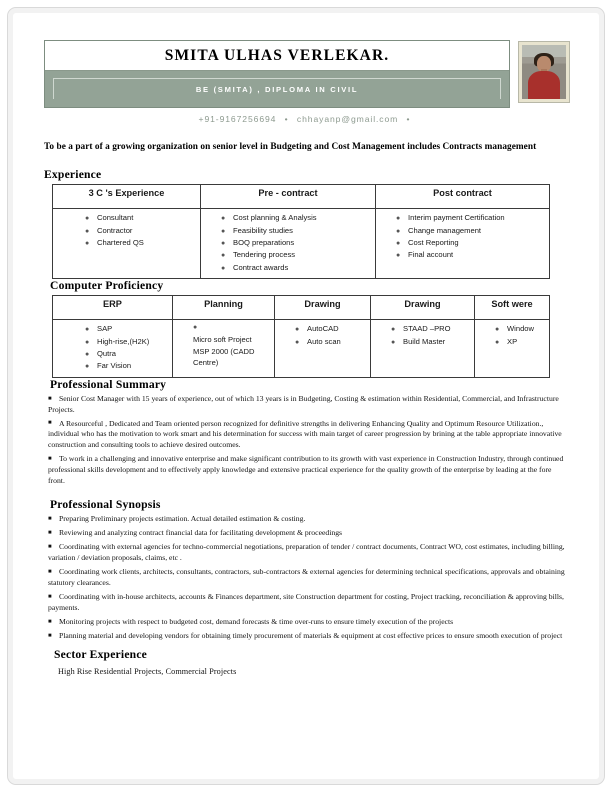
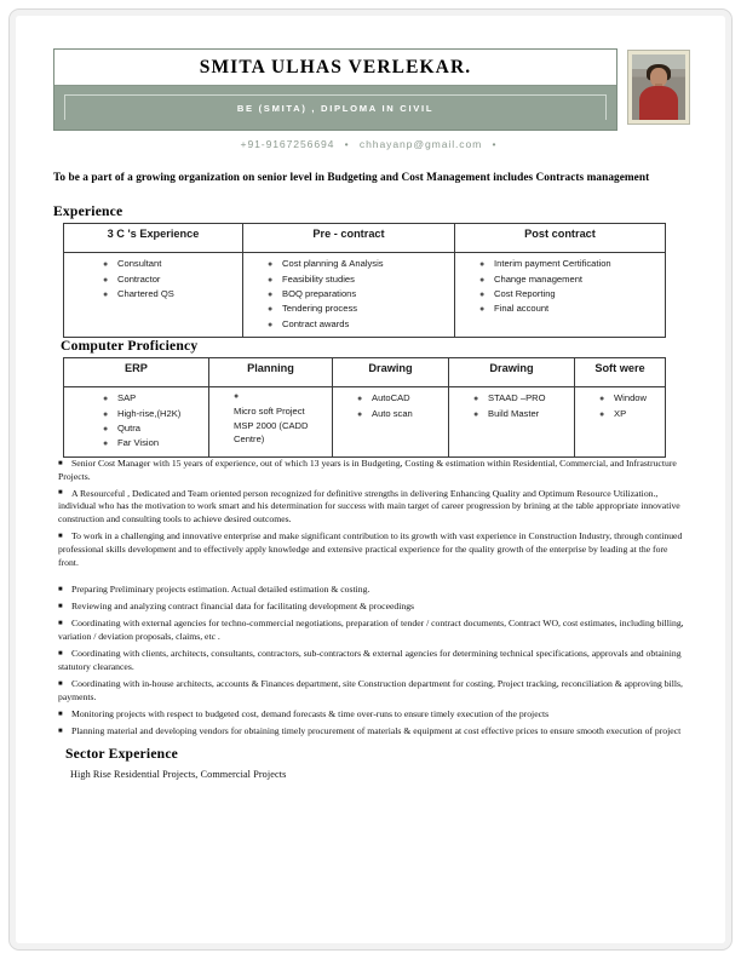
  SMITA ULHAS VERLEKAR.
  BE (SMITA) , DIPLOMA IN CIVIL
  +91-9167256694 • chhayanp@gmail.com •
  To be a part of a growing organization on senior level in Budgeting and Cost Management includes Contracts management
  Experience
  3 C 's Experience	Pre - contract	Post contract
  ConsultantContractorChartered QS	Cost planning & AnalysisFeasibility studiesBOQ preparationsTendering processContract awards	Interim payment CertificationChange managementCost ReportingFinal account
  Computer Proficiency
  ERP	Planning	Drawing	Drawing	Soft were
  SAPHigh-rise,(H2K)QutraFar Vision	Micro soft Project MSP 2000 (CADD Centre)	AutoCADAuto scan	STAAD –PROBuild Master	WindowXP
- Professional Summary
  Senior Cost Manager with 15 years of experience, out of which 13 years is in Budgeting, Costing & estimation within Residential, Commercial, and Infrastructure Projects.
  A Resourceful , Dedicated and Team oriented person recognized for definitive strengths in delivering Enhancing Quality and Optimum Resource Utilization., individual who has the motivation to work smart and his determination for success with main target of career progression by brining at the table appropriate innovative construction and consulting tools to achieve desired outcomes.
  To work in a challenging and innovative enterprise and make significant contribution to its growth with vast experience in Construction Industry, through continued professional skills development and to effectively apply knowledge and extensive practical experience for the quality growth of the enterprise by leading at the fore front.
- Professional Synopsis
  Preparing Preliminary projects estimation. Actual detailed estimation & costing.
  Reviewing and analyzing contract financial data for facilitating development & proceedings
  Coordinating with external agencies for techno-commercial negotiations, preparation of tender / contract documents, Contract WO, cost estimates, including billing, variation / deviation proposals, claims, etc .
- Coordinating work clients, architects, consultants, contractors, sub-contractors & external agencies for determining technical specifications, approvals and obtaining statutory clearances.
+ Coordinating with clients, architects, consultants, contractors, sub-contractors & external agencies for determining technical specifications, approvals and obtaining statutory clearances.
  Coordinating with in-house architects, accounts & Finances department, site Construction department for costing, Project tracking, reconciliation & approving bills, payments.
  Monitoring projects with respect to budgeted cost, demand forecasts & time over-runs to ensure timely execution of the projects
  Planning material and developing vendors for obtaining timely procurement of materials & equipment at cost effective prices to ensure smooth execution of project
  Sector Experience
  High Rise Residential Projects, Commercial Projects
